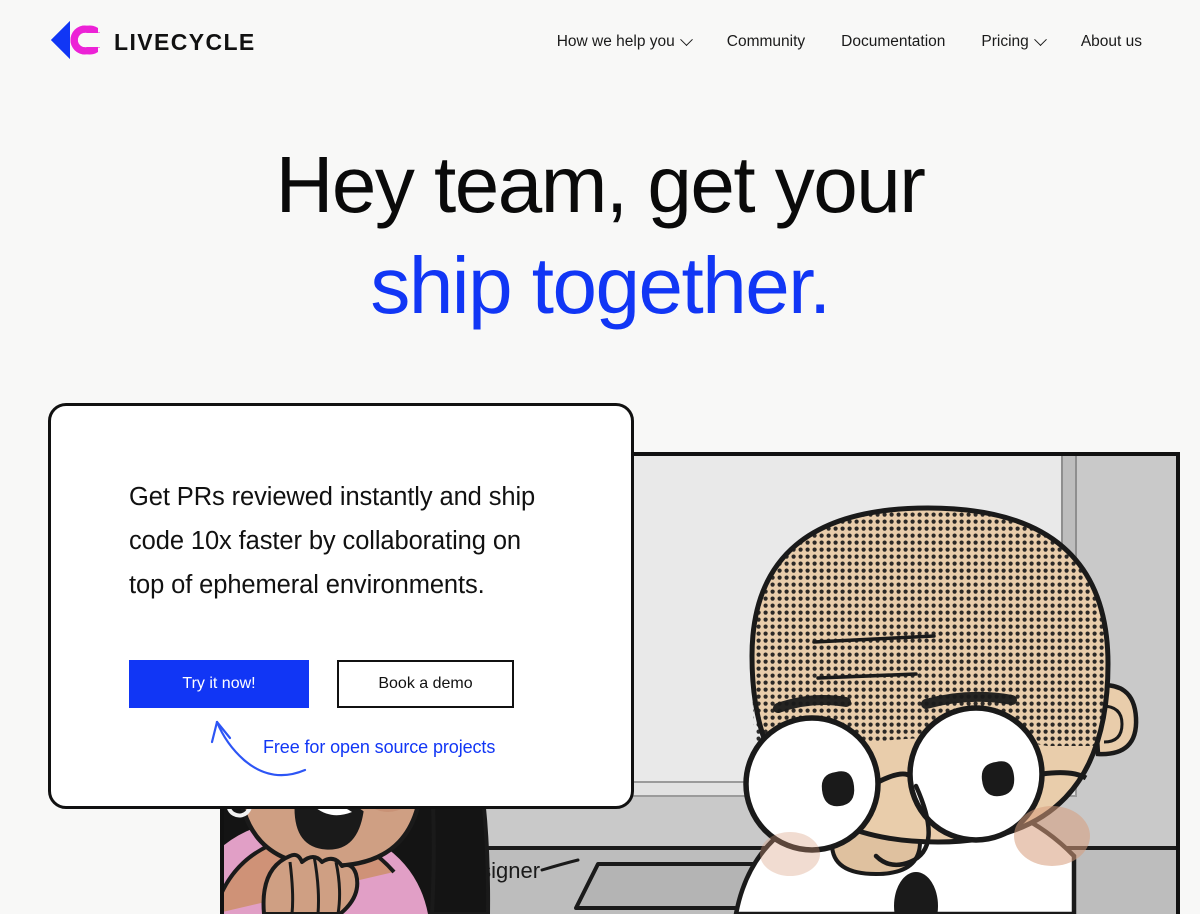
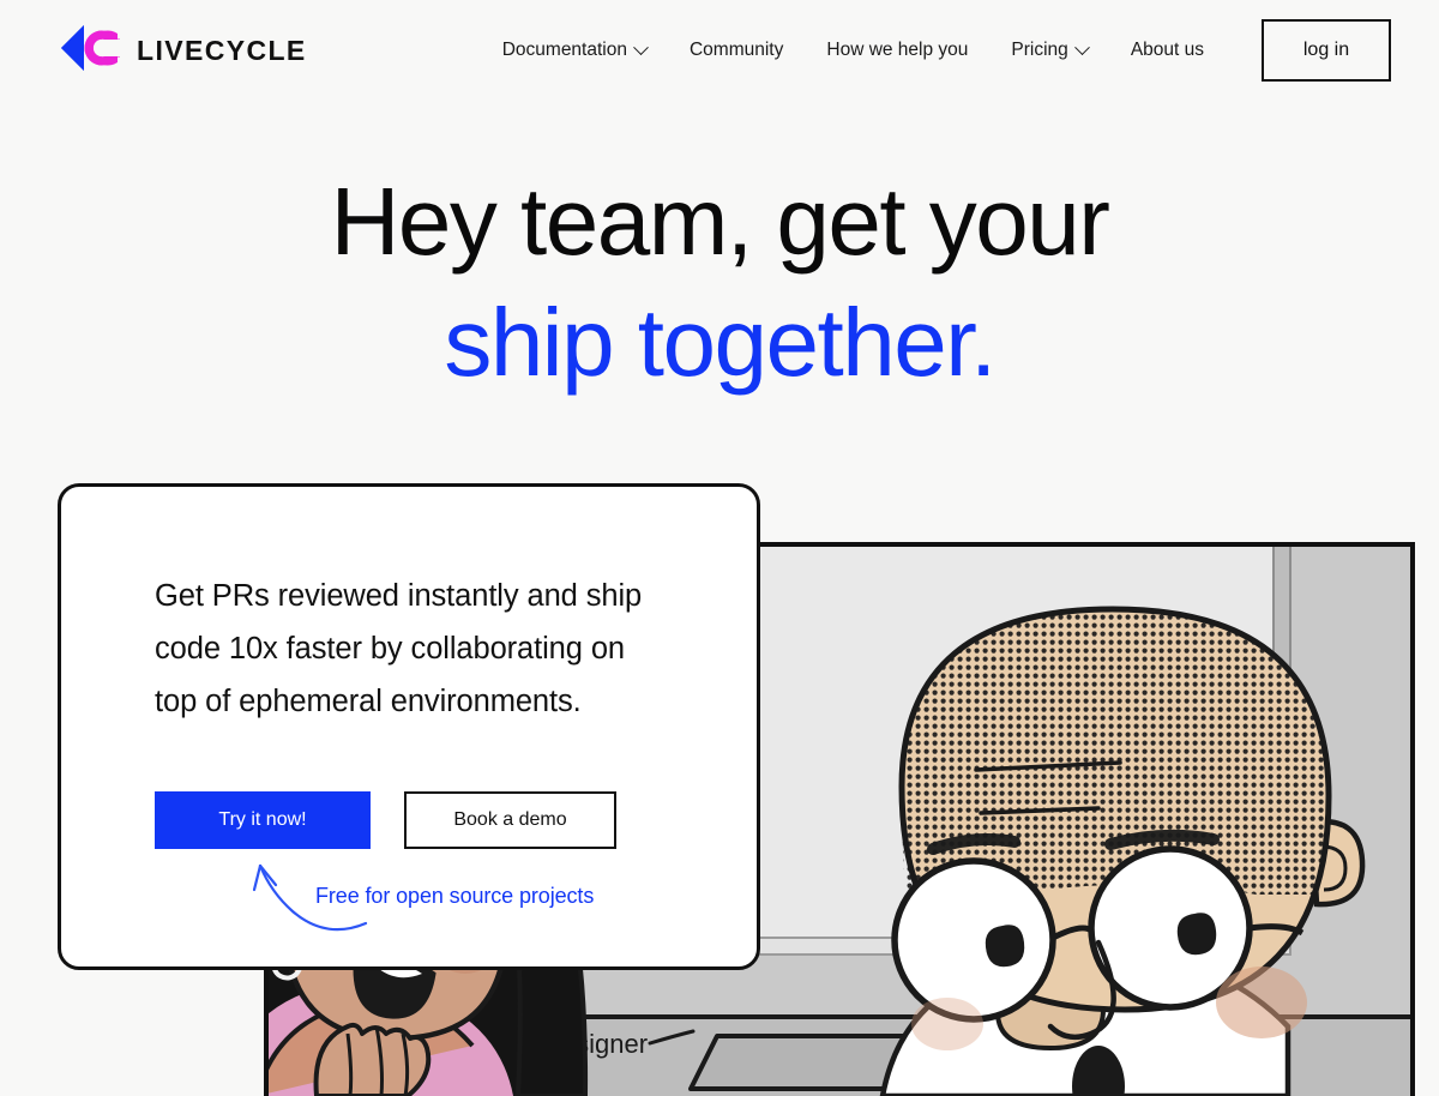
  LIVECYCLE
- How we help you
+ Documentation
  Community
- Documentation
+ How we help you
  Pricing
  About us
+ log in
  Hey team, get your
  ship together.
  Get PRs reviewed instantly and ship code 10x faster by collaborating on top of ephemeral environments.
  Try it now!
  Book a demo
  Free for open source projects
